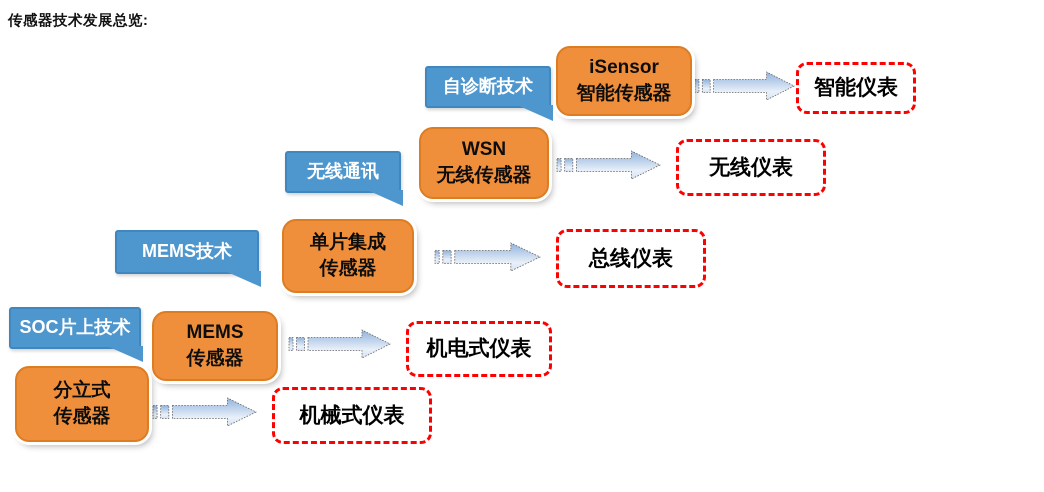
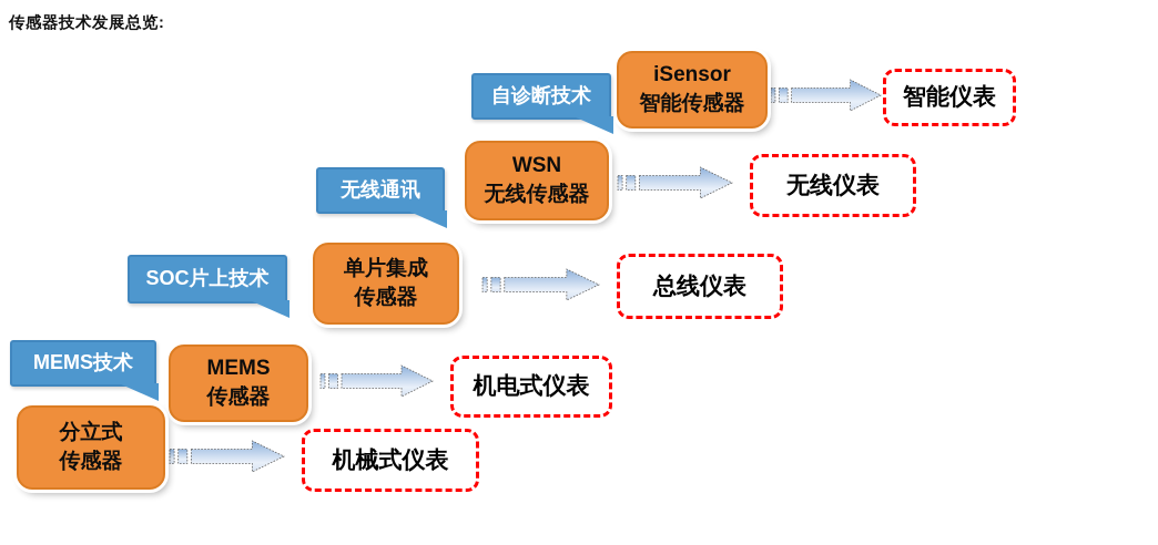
  传感器技术发展总览:
  自诊断技术
  iSensor
  智能传感器
  智能仪表
  无线通讯
  WSN
  无线传感器
  无线仪表
- MEMS技术
+ SOC片上技术
  单片集成
  传感器
  总线仪表
- SOC片上技术
+ MEMS技术
  MEMS
  传感器
  机电式仪表
  分立式
  传感器
  机械式仪表
